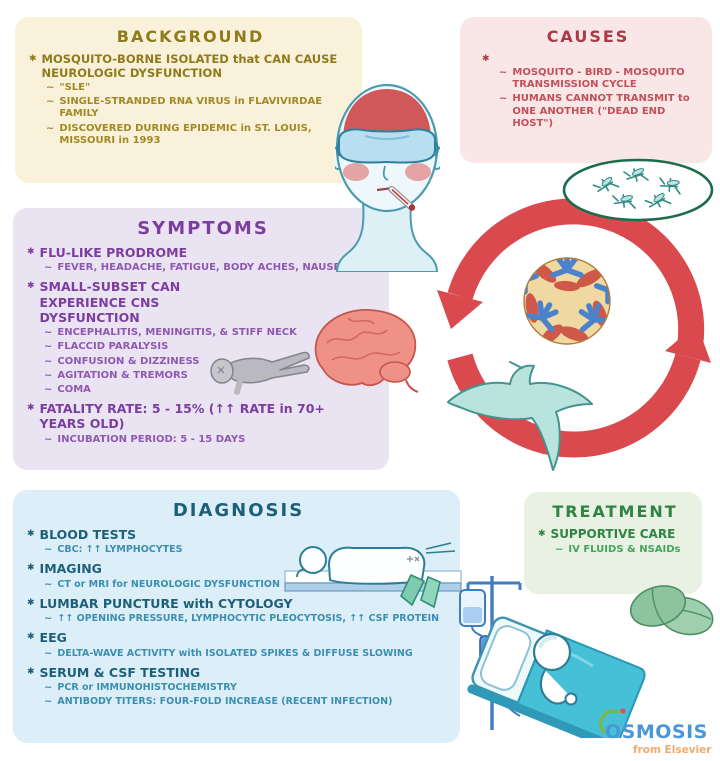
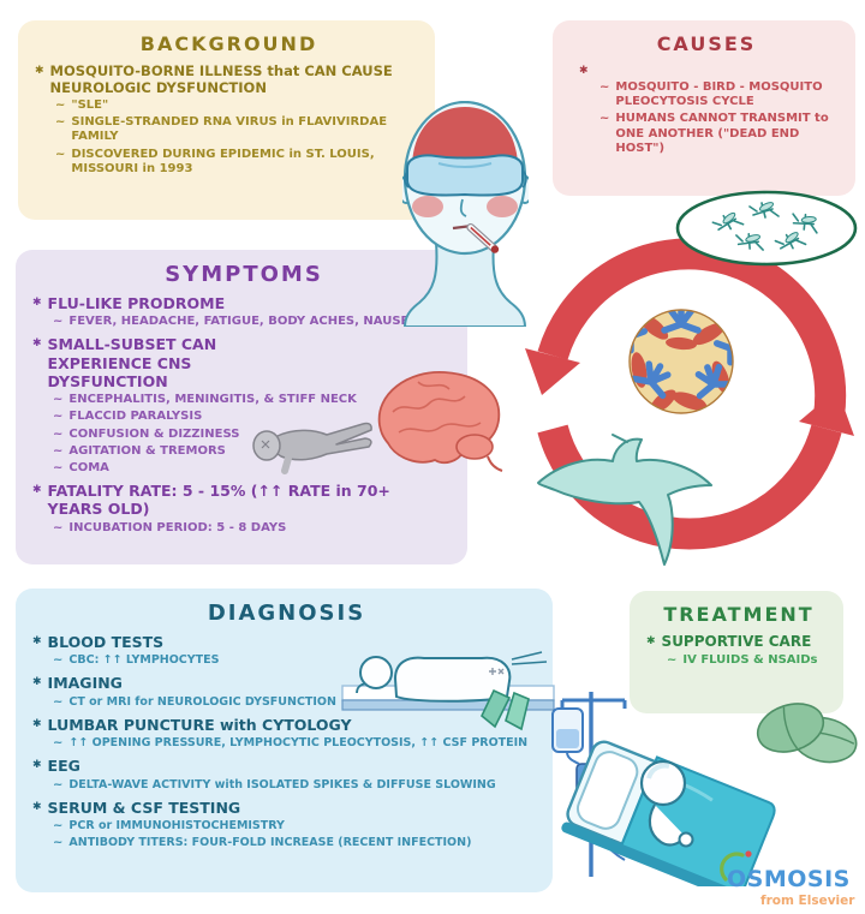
  BACKGROUND
  ✱
- MOSQUITO-BORNE ISOLATED that CAN CAUSE NEUROLOGIC DYSFUNCTION
+ MOSQUITO-BORNE ILLNESS that CAN CAUSE NEUROLOGIC DYSFUNCTION
  ~
  "SLE"
  ~
  SINGLE-STRANDED RNA VIRUS in FLAVIVIRDAE FAMILY
  ~
  DISCOVERED DURING EPIDEMIC in ST. LOUIS, MISSOURI in 1993
  CAUSES
  ✱
  ~
- MOSQUITO - BIRD - MOSQUITO TRANSMISSION CYCLE
+ MOSQUITO - BIRD - MOSQUITO PLEOCYTOSIS CYCLE
  ~
  HUMANS CANNOT TRANSMIT to ONE ANOTHER ("DEAD END HOST")
  SYMPTOMS
  ✱
  FLU-LIKE PRODROME
  ~
  FEVER, HEADACHE, FATIGUE, BODY ACHES, NAUS
  ✱
  SMALL-SUBSET CAN EXPERIENCE CNS DYSFUNCTION
  ~
  ENCEPHALITIS, MENINGITIS, & STIFF NECK
  ~
  FLACCID PARALYSIS
  ~
  CONFUSION & DIZZINESS
  ~
  AGITATION & TREMORS
  ~
  COMA
  ✱
  FATALITY RATE: 5 - 15% (↑↑ RATE in 70+ YEARS OLD)
  ~
- INCUBATION PERIOD: 5 - 15 DAYS
+ INCUBATION PERIOD: 5 - 8 DAYS
  DIAGNOSIS
  ✱
  BLOOD TESTS
  ~
  CBC: ↑↑ LYMPHOCYTES
  ✱
  IMAGING
  ~
  CT or MRI for NEUROLOGIC DYSFUNCTION
  ✱
  LUMBAR PUNCTURE with CYTOLOGY
  ~
  ↑↑ OPENING PRESSURE, LYMPHOCYTIC PLEOCYTOSIS, ↑↑ CSF PROTEIN
  ✱
  EEG
  ~
  DELTA-WAVE ACTIVITY with ISOLATED SPIKES & DIFFUSE SLOWING
  ✱
  SERUM & CSF TESTING
  ~
  PCR or IMMUNOHISTOCHEMISTRY
  ~
  ANTIBODY TITERS: FOUR-FOLD INCREASE (RECENT INFECTION)
  TREATMENT
  ✱
  SUPPORTIVE CARE
  ~
  IV FLUIDS & NSAIDs
  OSMOSIS
  from Elsevier
